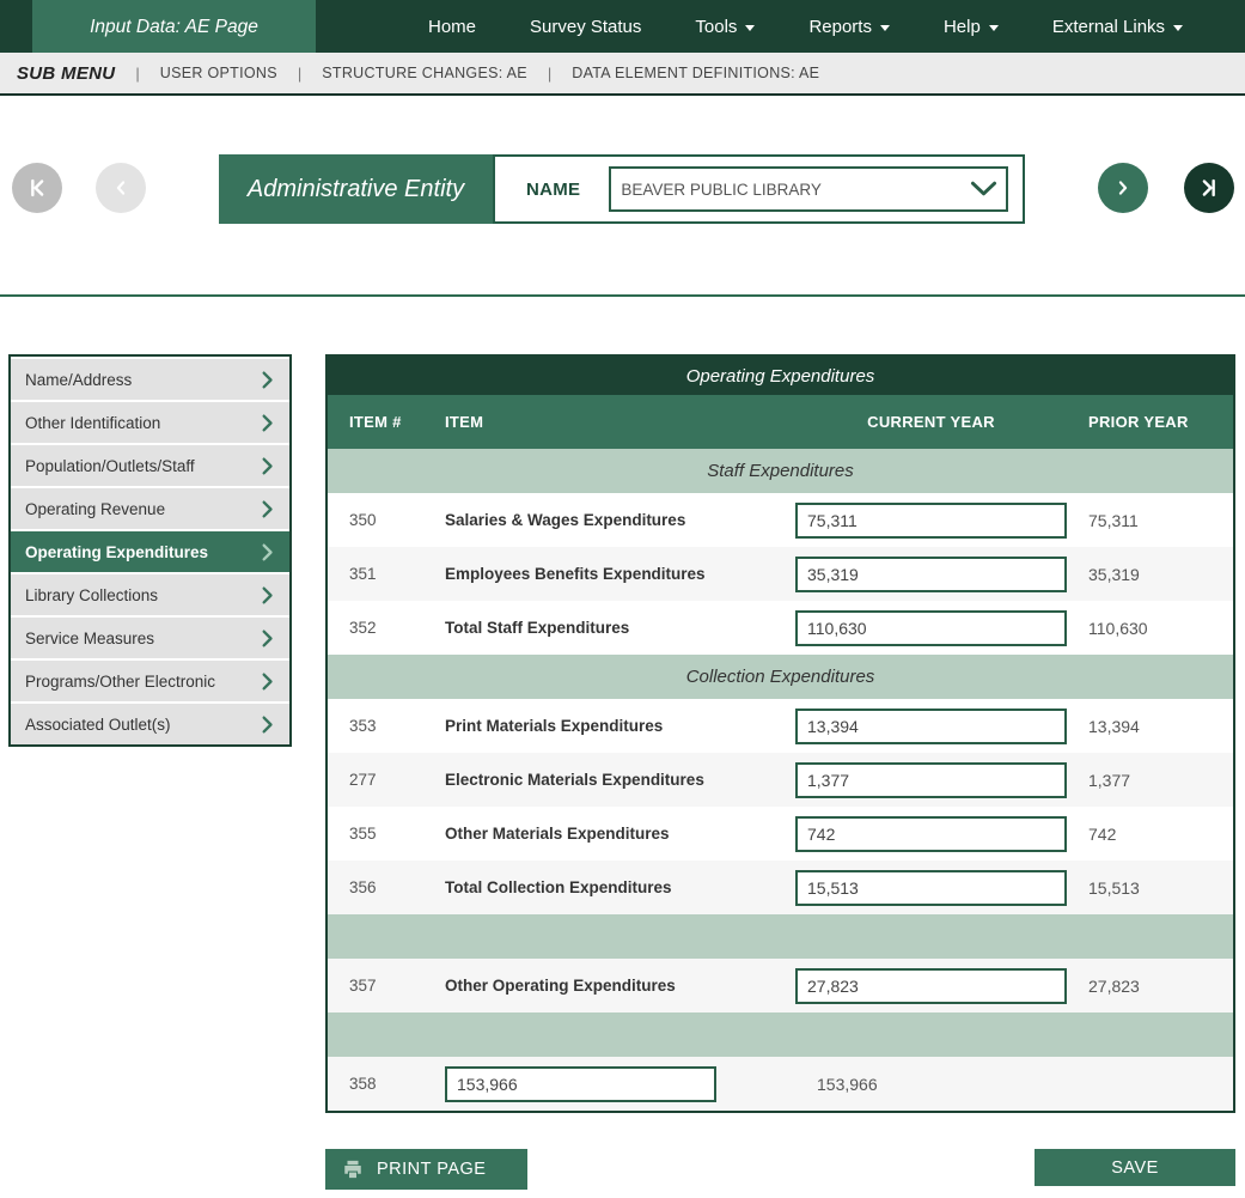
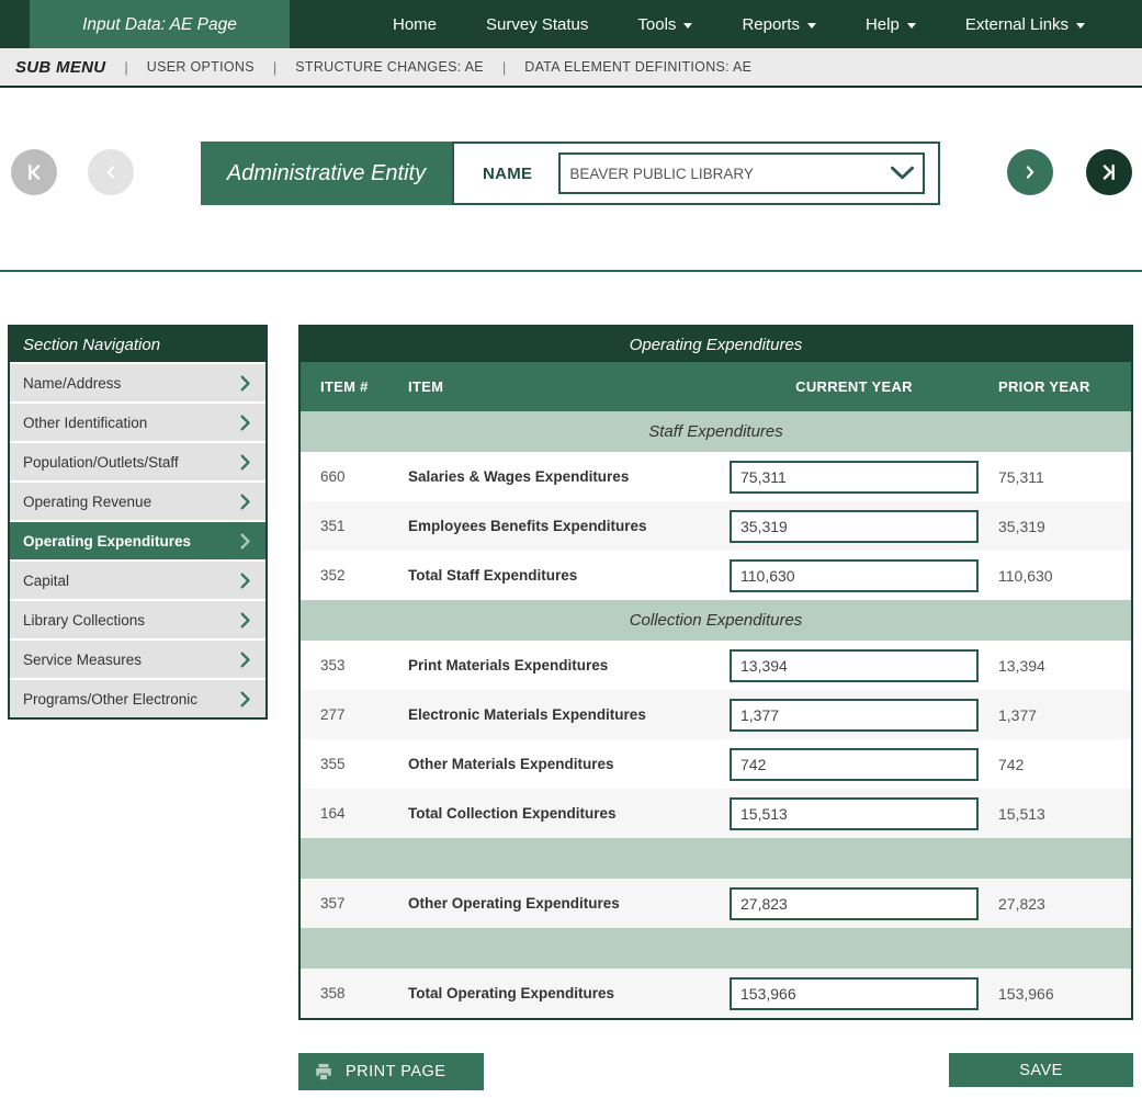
  Input Data: AE Page
  Home
  Survey Status
  Tools
  Reports
  Help
  External Links
  SUB MENU
  |
  USER OPTIONS
  |
  STRUCTURE CHANGES: AE
  |
  DATA ELEMENT DEFINITIONS: AE
  Administrative Entity
  NAME
  BEAVER PUBLIC LIBRARY
+ Section Navigation
  Name/Address
  Other Identification
  Population/Outlets/Staff
  Operating Revenue
  Operating Expenditures
+ Capital
  Library Collections
  Service Measures
  Programs/Other Electronic
- Associated Outlet(s)
  Operating Expenditures
  ITEM #
  ITEM
  CURRENT YEAR
  PRIOR YEAR
  Staff Expenditures
- 350
+ 660
  Salaries & Wages Expenditures
  75,311
  75,311
  351
  Employees Benefits Expenditures
  35,319
  35,319
  352
  Total Staff Expenditures
  110,630
  110,630
  Collection Expenditures
  353
  Print Materials Expenditures
  13,394
  13,394
  277
  Electronic Materials Expenditures
  1,377
  1,377
  355
  Other Materials Expenditures
  742
  742
- 356
+ 164
  Total Collection Expenditures
  15,513
  15,513
  357
  Other Operating Expenditures
  27,823
  27,823
  358
+ Total Operating Expenditures
  153,966
  153,966
  PRINT PAGE
  SAVE
